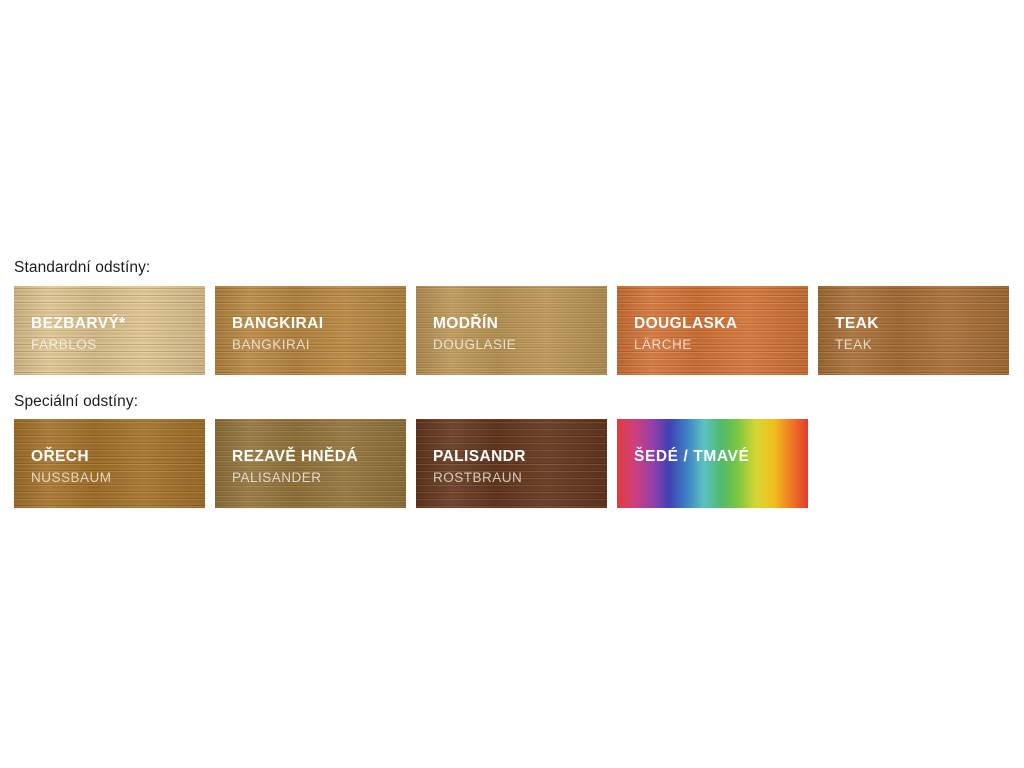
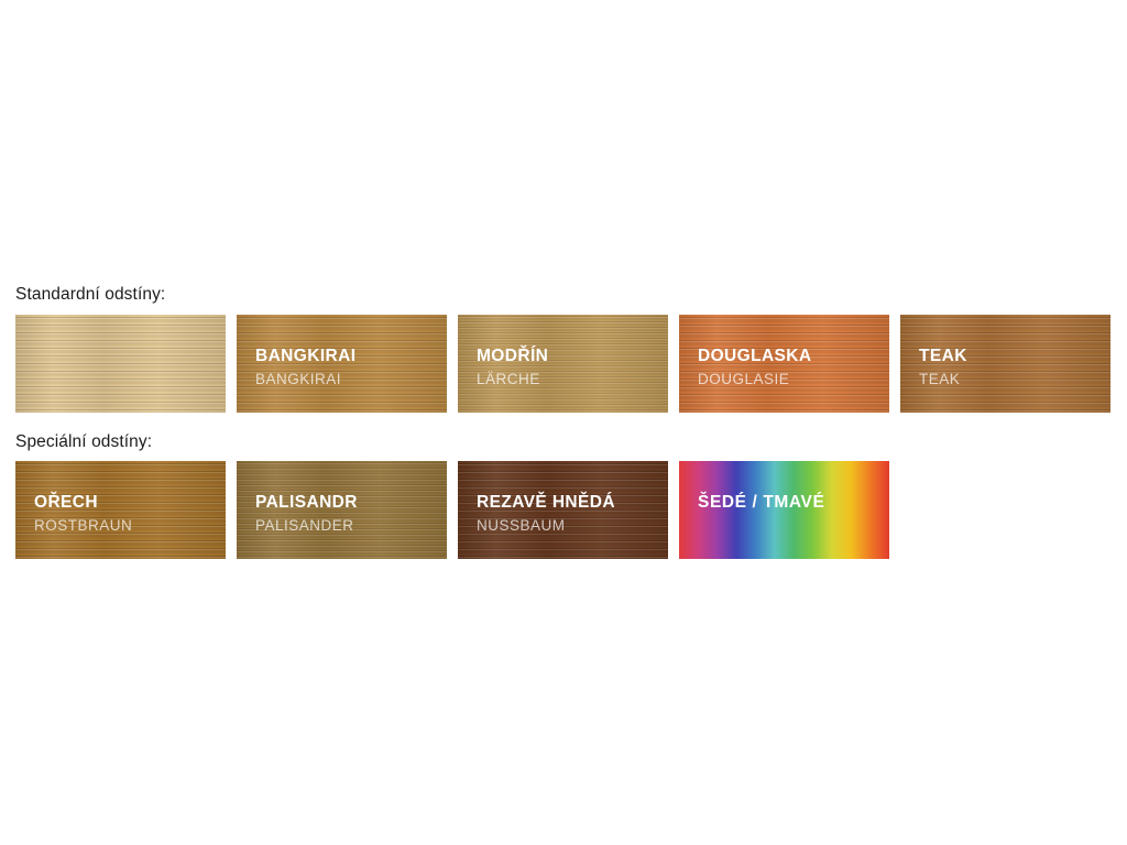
  Standardní odstíny:
- BEZBARVÝ*
- FARBLOS
  BANGKIRAI
  BANGKIRAI
  MODŘÍN
- DOUGLASIE
+ LÄRCHE
  DOUGLASKA
- LÄRCHE
+ DOUGLASIE
  TEAK
  TEAK
  Speciální odstíny:
  OŘECH
- NUSSBAUM
+ ROSTBRAUN
- REZAVĚ HNĚDÁ
+ PALISANDR
  PALISANDER
- PALISANDR
+ REZAVĚ HNĚDÁ
- ROSTBRAUN
+ NUSSBAUM
  ŠEDÉ / TMAVÉ
